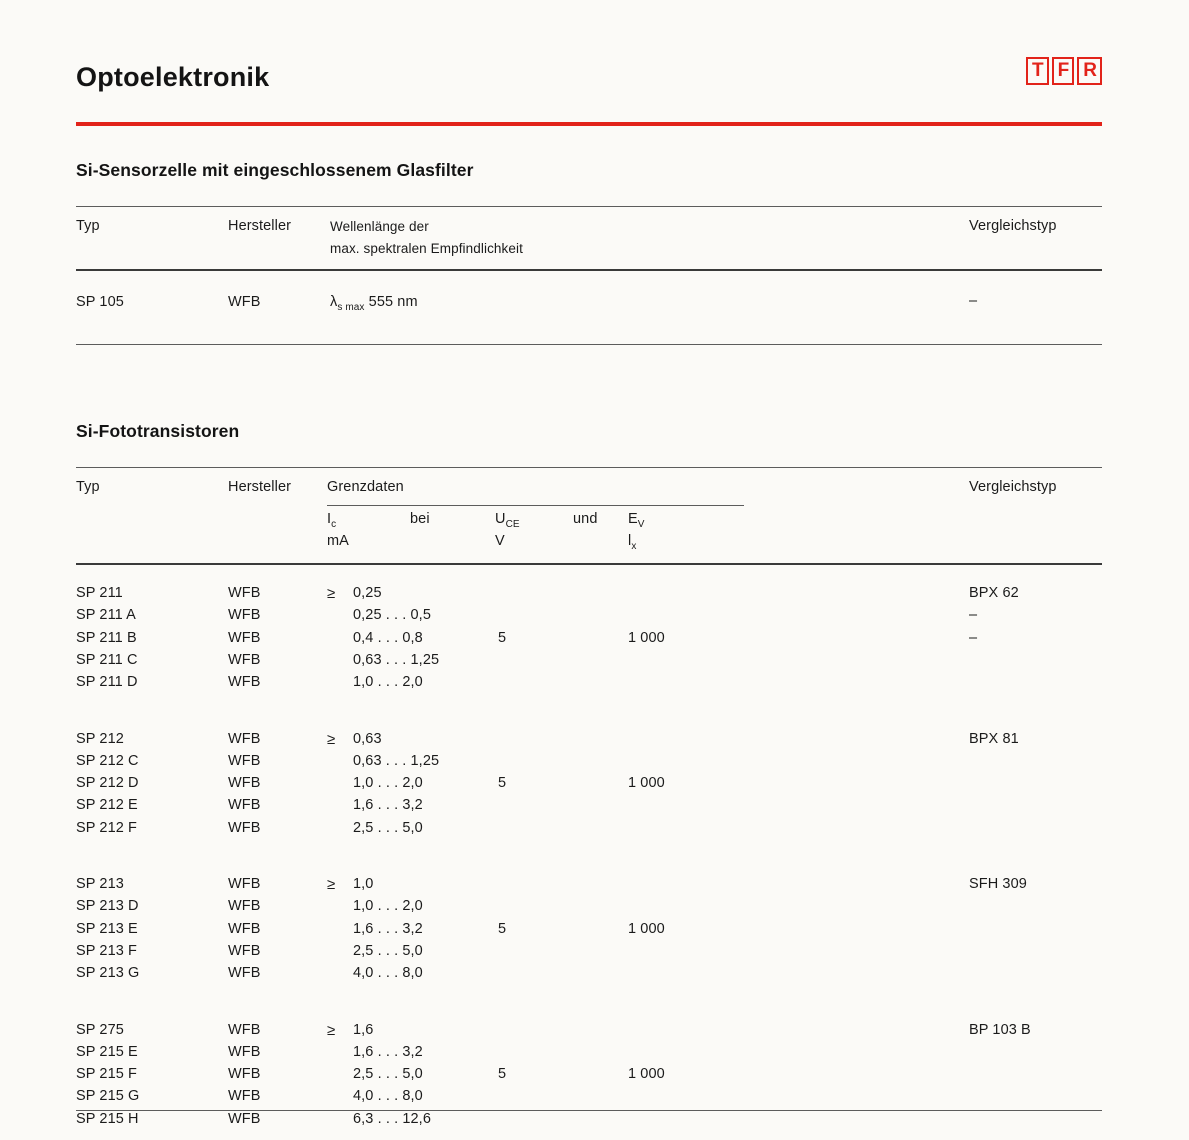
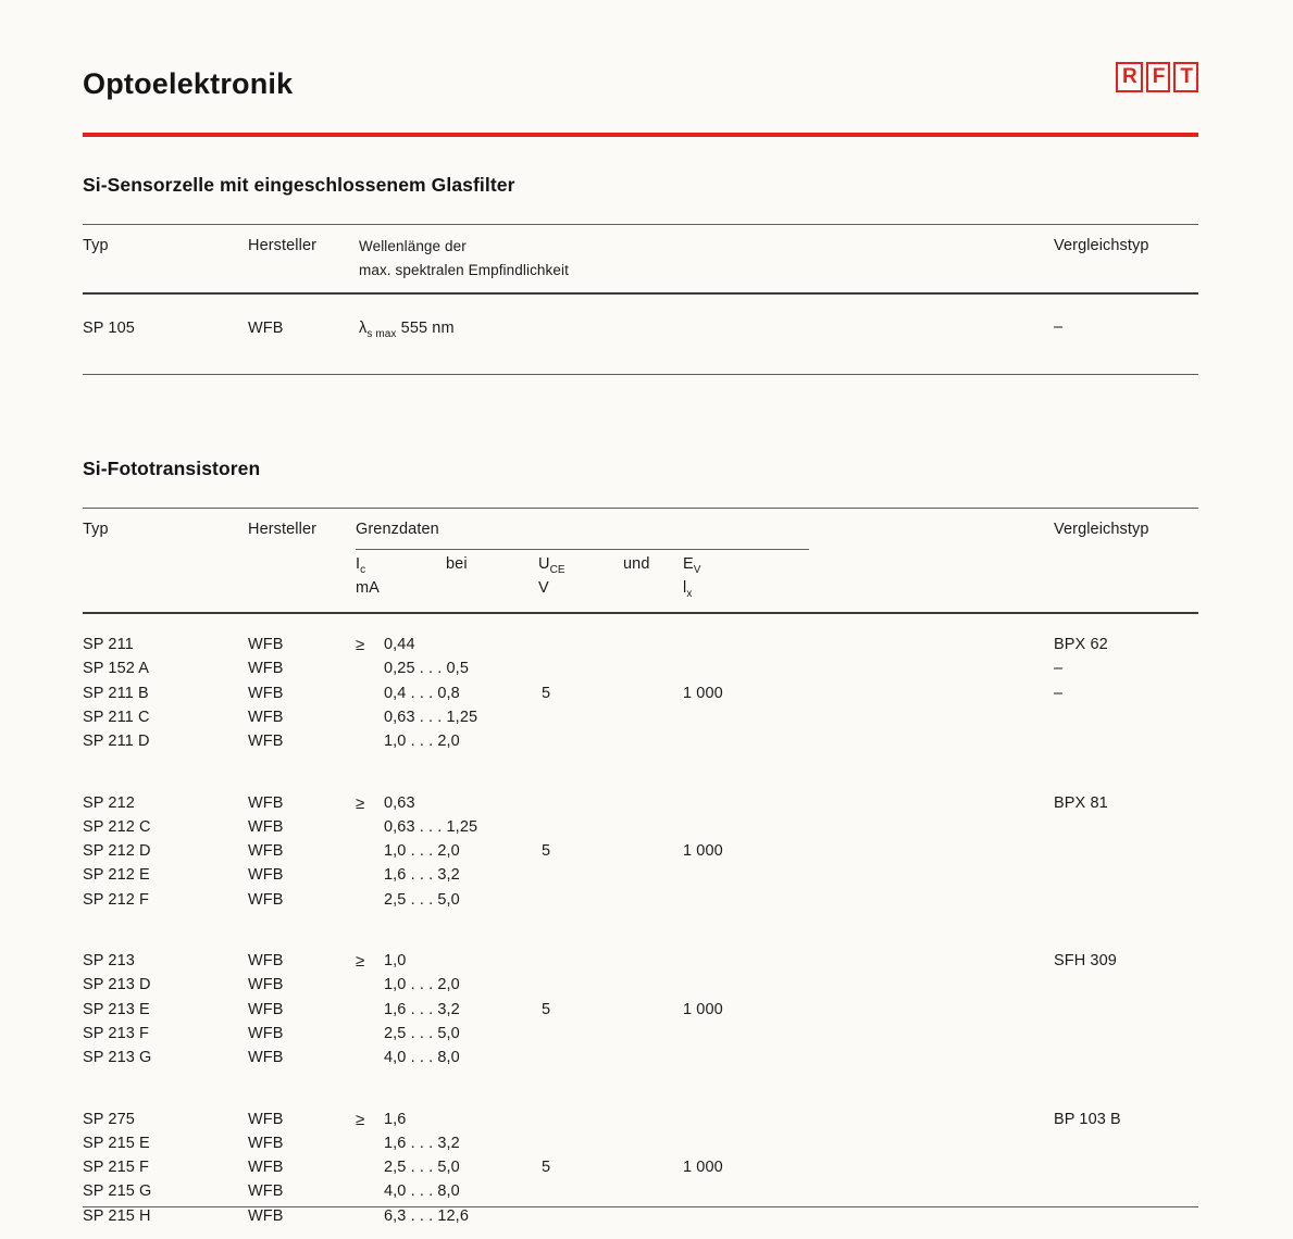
  Optoelektronik
- T
+ R
  F
- R
+ T
  Si-Sensorzelle mit eingeschlossenem Glasfilter
  Typ
  Hersteller
  Wellenlänge der
  max. spektralen Empfindlichkeit
  Vergleichstyp
  SP 105
  WFB
  λs max 555 nm
  –
  Si-Fototransistoren
  Typ
  Hersteller
  Grenzdaten
  Vergleichstyp
  Ic
  bei
  UCE
  und
  EV
  mA
  V
  lx
  SP 211
  WFB
  ≥
- 0,25
+ 0,44
  BPX 62
- SP 211 A
+ SP 152 A
  WFB
  0,25 . . . 0,5
  –
  SP 211 B
  WFB
  0,4 . . . 0,8
  –
  5
  1 000
  SP 211 C
  WFB
  0,63 . . . 1,25
  SP 211 D
  WFB
  1,0 . . . 2,0
  SP 212
  WFB
  ≥
  0,63
  BPX 81
  SP 212 C
  WFB
  0,63 . . . 1,25
  SP 212 D
  WFB
  1,0 . . . 2,0
  5
  1 000
  SP 212 E
  WFB
  1,6 . . . 3,2
  SP 212 F
  WFB
  2,5 . . . 5,0
  SP 213
  WFB
  ≥
  1,0
  SFH 309
  SP 213 D
  WFB
  1,0 . . . 2,0
  SP 213 E
  WFB
  1,6 . . . 3,2
  5
  1 000
  SP 213 F
  WFB
  2,5 . . . 5,0
  SP 213 G
  WFB
  4,0 . . . 8,0
  SP 275
  WFB
  ≥
  1,6
  BP 103 B
  SP 215 E
  WFB
  1,6 . . . 3,2
  SP 215 F
  WFB
  2,5 . . . 5,0
  5
  1 000
  SP 215 G
  WFB
  4,0 . . . 8,0
  SP 215 H
  WFB
  6,3 . . . 12,6
